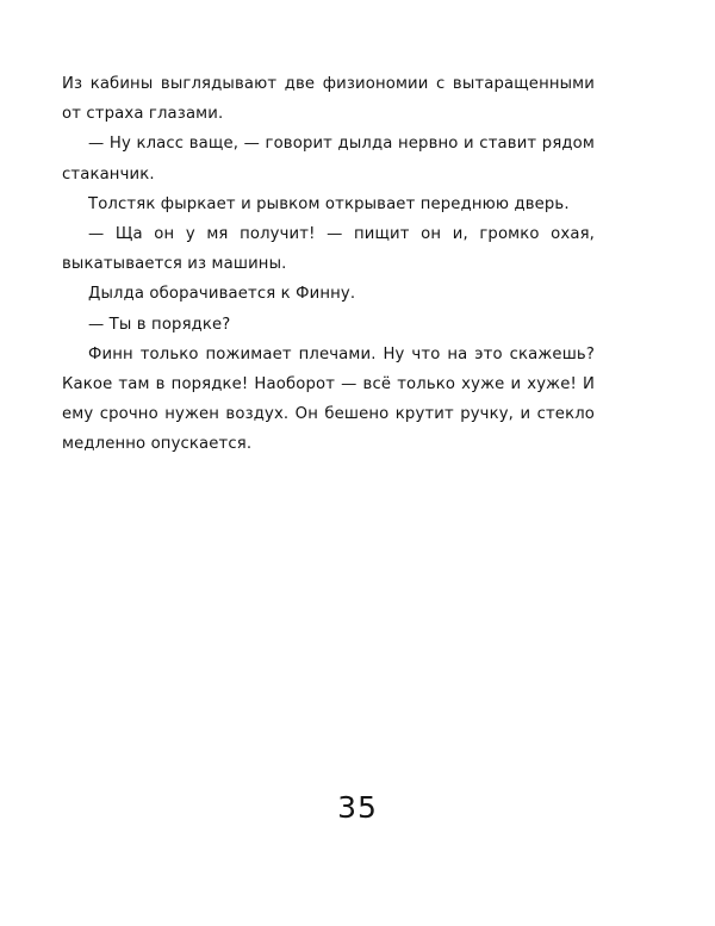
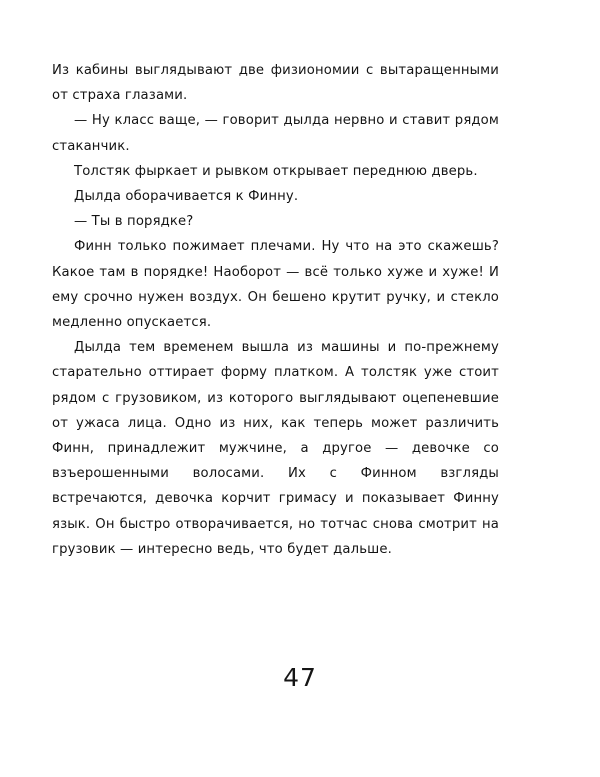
  Из кабины выглядывают две физиономии с вытаращенными от страха глазами.
  — Ну класс ваще, — говорит дылда нервно и ставит рядом стаканчик.
  Толстяк фыркает и рывком открывает переднюю дверь.
- — Ща он у мя получит! — пищит он и, громко охая, выкатывается из машины.
  Дылда оборачивается к Финну.
  — Ты в порядке?
  Финн только пожимает плечами. Ну что на это скажешь? Какое там в порядке! Наоборот — всё только хуже и хуже! И ему срочно нужен воздух. Он бешено крутит ручку, и стекло медленно опускается.
+ Дылда тем временем вышла из машины и по-прежнему старательно оттирает форму платком. А толстяк уже стоит рядом с грузовиком, из которого выглядывают оцепеневшие от ужаса лица. Одно из них, как теперь может различить Финн, принадлежит мужчине, а другое — девочке со взъерошенными волосами. Их с Финном взгляды встречаются, девочка корчит гримасу и показывает Финну язык. Он быстро отворачивается, но тотчас снова смотрит на грузовик — интересно ведь, что будет дальше.
- 35
+ 47
